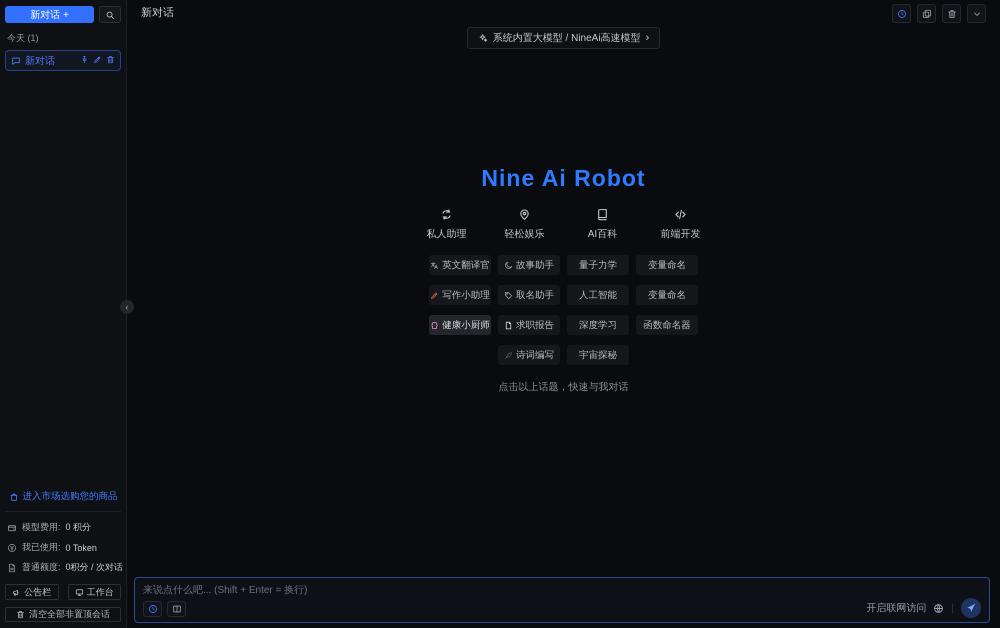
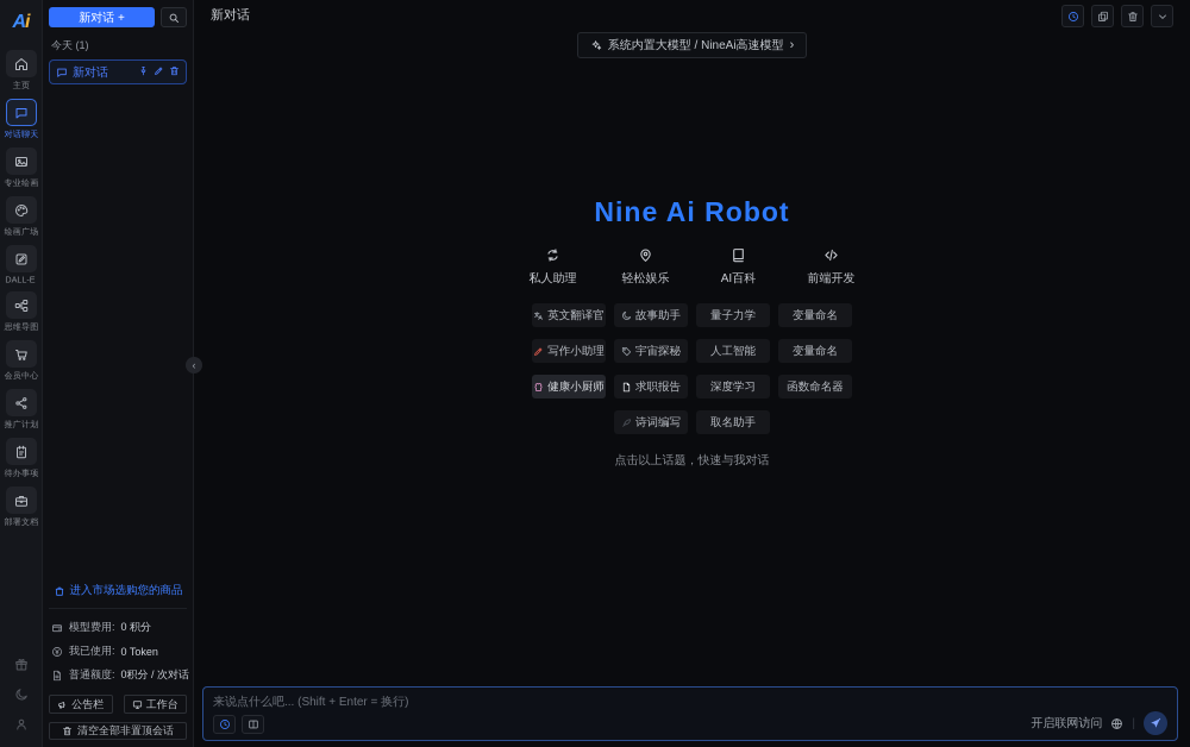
+ A
+ i
+ 主页
+ 对话聊天
+ 专业绘画
+ 绘画广场
+ DALL-E
+ 思维导图
+ 会员中心
+ 推广计划
+ 待办事项
+ 部署文档
  新对话 +
  今天 (1)
  新对话
  进入市场选购您的商品
  模型费用:
  0 积分
  我已使用:
  0 Token
  普通额度:
  0积分 / 次对话
  公告栏
  工作台
  清空全部非置顶会话
  ‹
  新对话
  系统内置大模型 / NineAi高速模型
  ›
  Nine Ai Robot
  私人助理
  轻松娱乐
  AI百科
  前端开发
  英文翻译官
  故事助手
  量子力学
  变量命名
  写作小助理
- 取名助手
+ 宇宙探秘
  人工智能
  变量命名
  健康小厨师
  求职报告
  深度学习
  函数命名器
  诗词编写
- 宇宙探秘
+ 取名助手
  点击以上话题，快速与我对话
  来说点什么吧... (Shift + Enter = 换行)
  开启联网访问
  |
